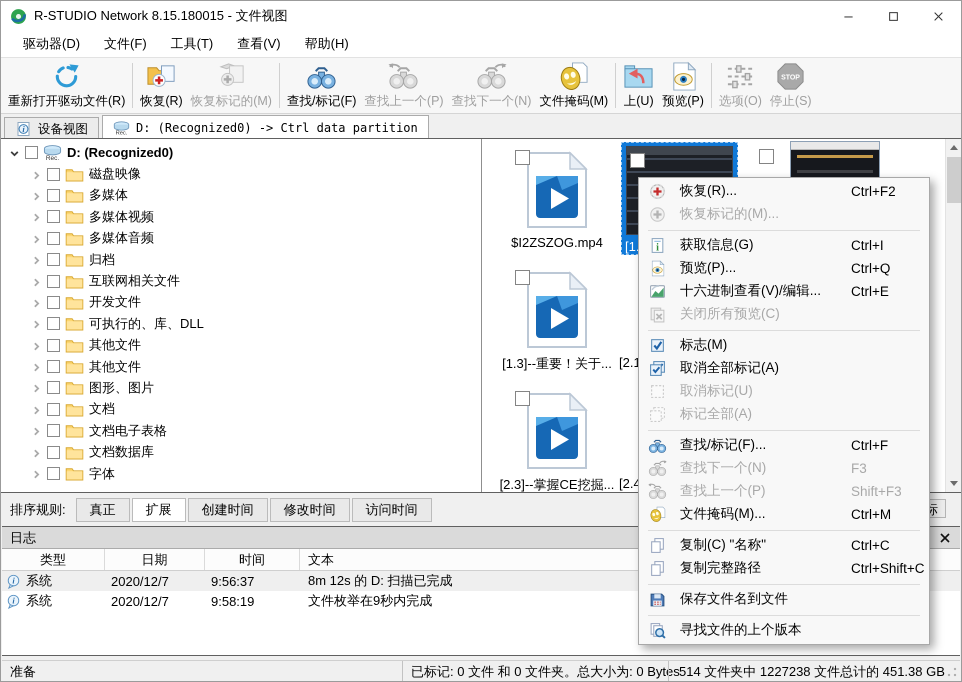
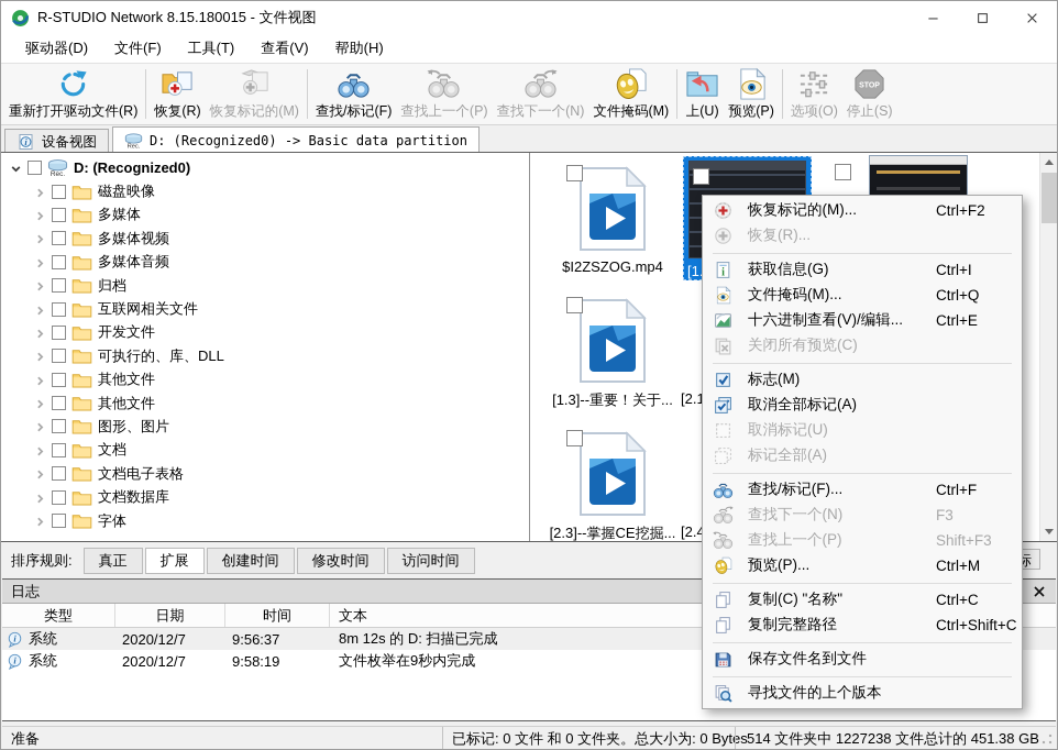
  R-STUDIO Network 8.15.180015 - 文件视图
  驱动器(D)
  文件(F)
  工具(T)
  查看(V)
  帮助(H)
  重新打开驱动文件(R)
  恢复(R)
  恢复标记的(M)
  查找/标记(F)
  查找上一个(P)
  查找下一个(N)
  文件掩码(M)
  上(U)
  预览(P)
  选项(O)
  停止(S)
  i
  设备视图
- D: (Recognized0) -> Ctrl data partition
+ D: (Recognized0) -> Basic data partition
  D: (Recognized0)
  磁盘映像
  多媒体
  多媒体视频
  多媒体音频
  归档
  互联网相关文件
  开发文件
  可执行的、库、DLL
  其他文件
  其他文件
  图形、图片
  文档
  文档电子表格
  文档数据库
  字体
  $I2ZSZOG.mp4
  [1.3]--重要！关于...
  [2.
  [2.3]--掌握CE挖掘...
  [2.
  排序规则:
  真正
  扩展
  创建时间
  修改时间
  访问时间
  标
  日志
  类型
  日期
  时间
  文本
  i
  系统
  2020/12/7
  9:56:37
  8m 12s 的 D: 扫描已完成
  i
  系统
  2020/12/7
  9:58:19
  文件枚举在9秒内完成
  准备
  已标记: 0 文件 和 0 文件夹。总大小为: 0 Byt
  514 文件夹中 1227238 文件总计的 451.38 GB
- 恢复(R)...
+ 恢复标记的(M)...
  Ctrl+F2
- 恢复标记的(M)...
+ 恢复(R)...
  i
  获取信息(G)
  Ctrl+I
- 预览(P)...
+ 文件掩码(M)...
  Ctrl+Q
  十六进制查看(V)/编辑...
  Ctrl+E
  关闭所有预览(C)
  标志(M)
  取消全部标记(A)
  取消标记(U)
  标记全部(A)
  查找/标记(F)...
  Ctrl+F
  查找下一个(N)
  F3
  查找上一个(P)
  Shift+F3
- 文件掩码(M)...
+ 预览(P)...
  Ctrl+M
  复制(C) "名称"
  Ctrl+C
  复制完整路径
  Ctrl+Shift+C
  保存文件名到文件
  寻找文件的上个版本
